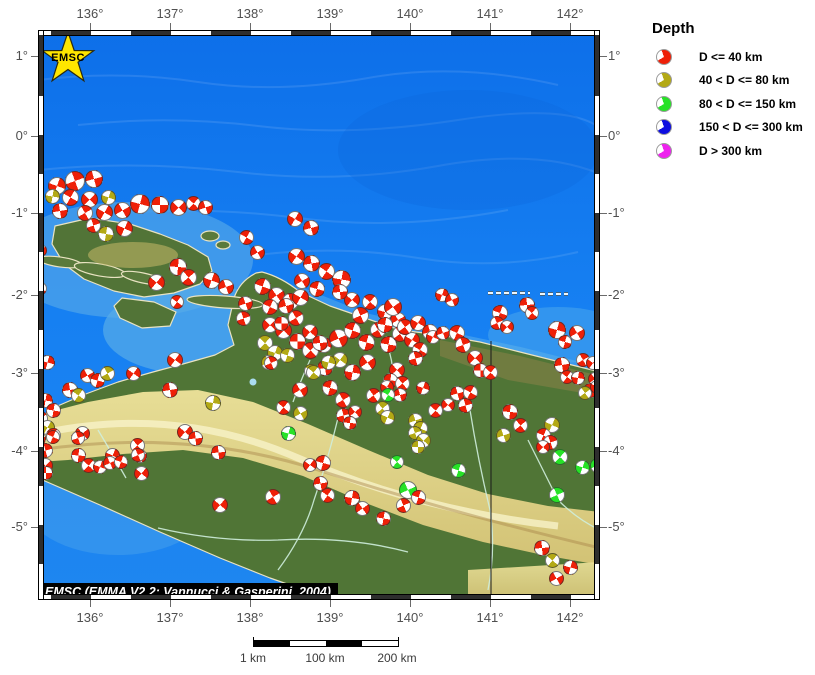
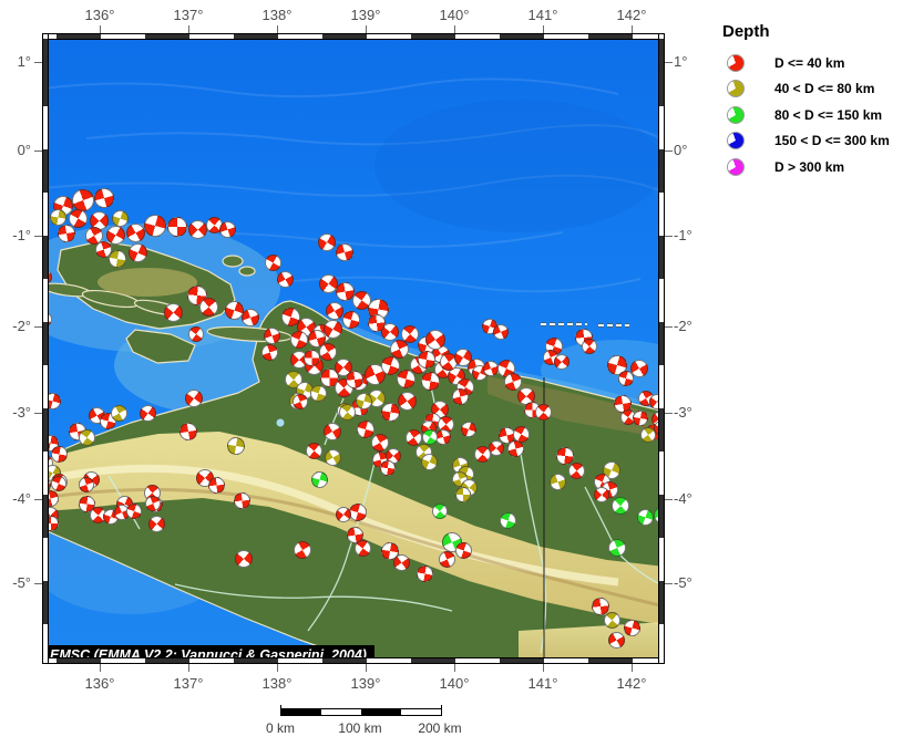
- EMSC
  EMSC (EMMA V2.2; Vannucci & Gasperini, 2004)
  136°
  136°
  137°
  137°
  138°
  138°
  139°
  139°
  140°
  140°
  141°
  141°
  142°
  142°
  1°
  1°
  0°
  0°
  -1°
  -1°
  -2°
  -2°
  -3°
  -3°
  -4°
  -4°
  -5°
  -5°
  Depth
  D <= 40 km
  40 < D <= 80 km
  80 < D <= 150 km
  150 < D <= 300 km
  D > 300 km
- 1 km
+ 0 km
  100 km
  200 km
